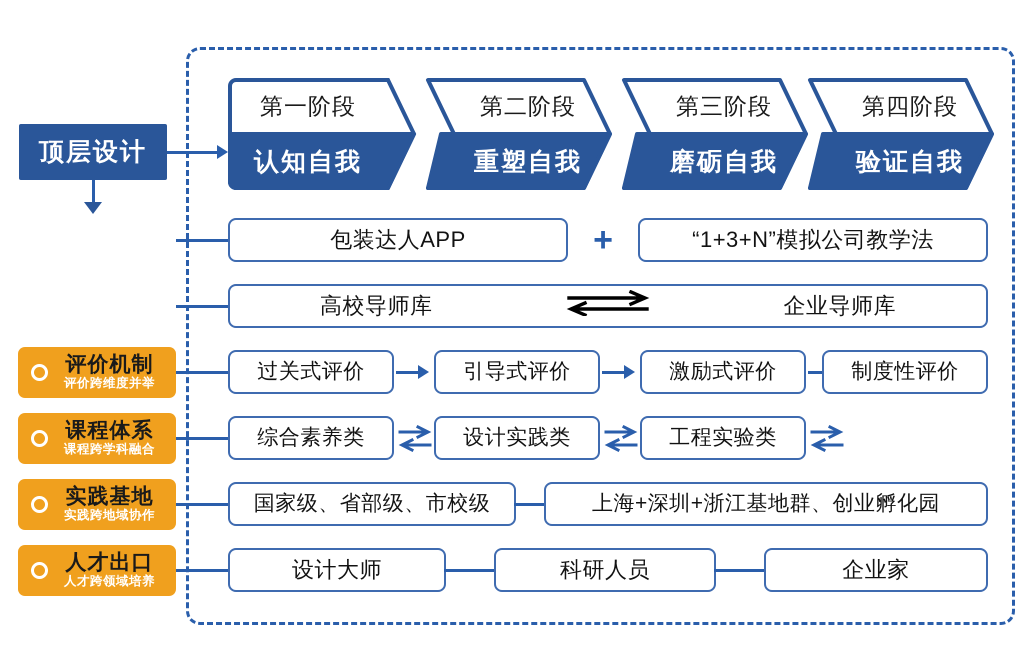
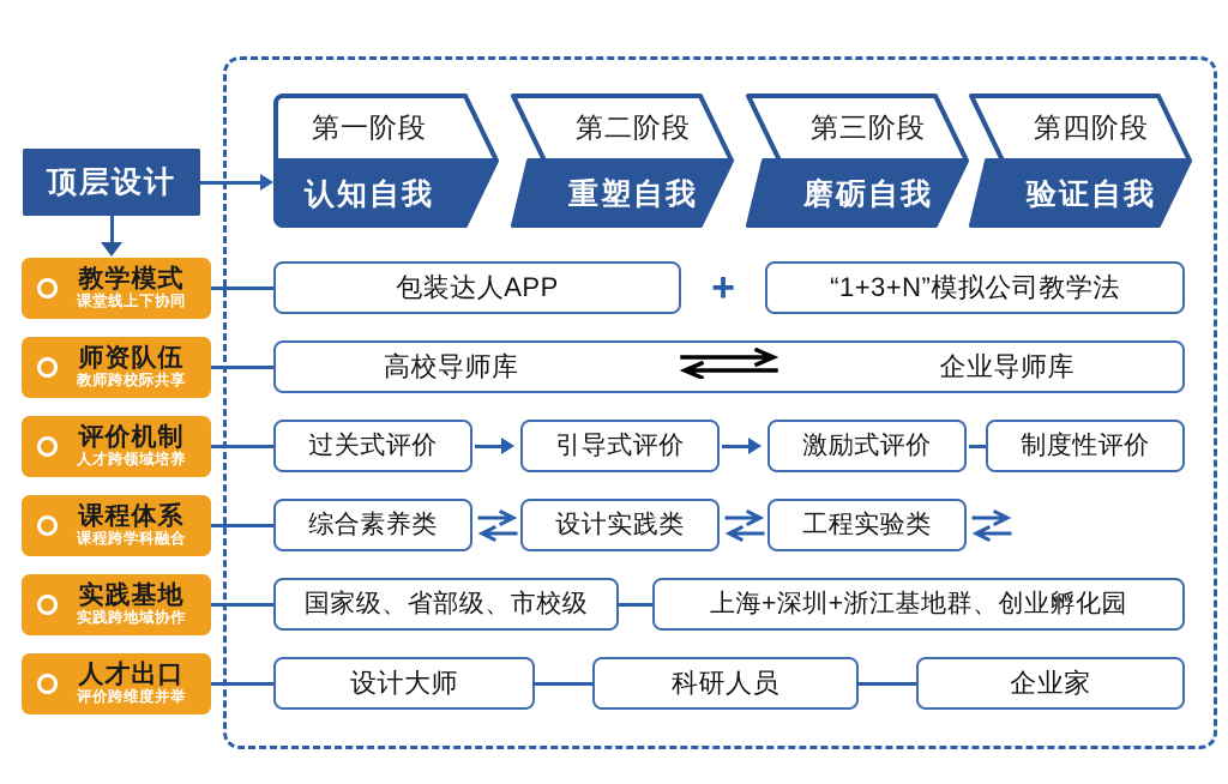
  顶层设计
+ 教学模式
+ 课堂线上下协同
+ 师资队伍
+ 教师跨校际共享
  评价机制
- 评价跨维度并举
+ 人才跨领域培养
  课程体系
  课程跨学科融合
  实践基地
  实践跨地域协作
  人才出口
- 人才跨领域培养
+ 评价跨维度并举
  第一阶段
  认知自我
  第二阶段
  重塑自我
  第三阶段
  磨砺自我
  第四阶段
  验证自我
  包装达人APP
  +
  “1+3+N”模拟公司教学法
  高校导师库
  企业导师库
  过关式评价
  引导式评价
  激励式评价
  制度性评价
  综合素养类
  设计实践类
  工程实验类
  国家级、省部级、市校级
  上海+深圳+浙江基地群、创业孵化园
  设计大师
  科研人员
  企业家
